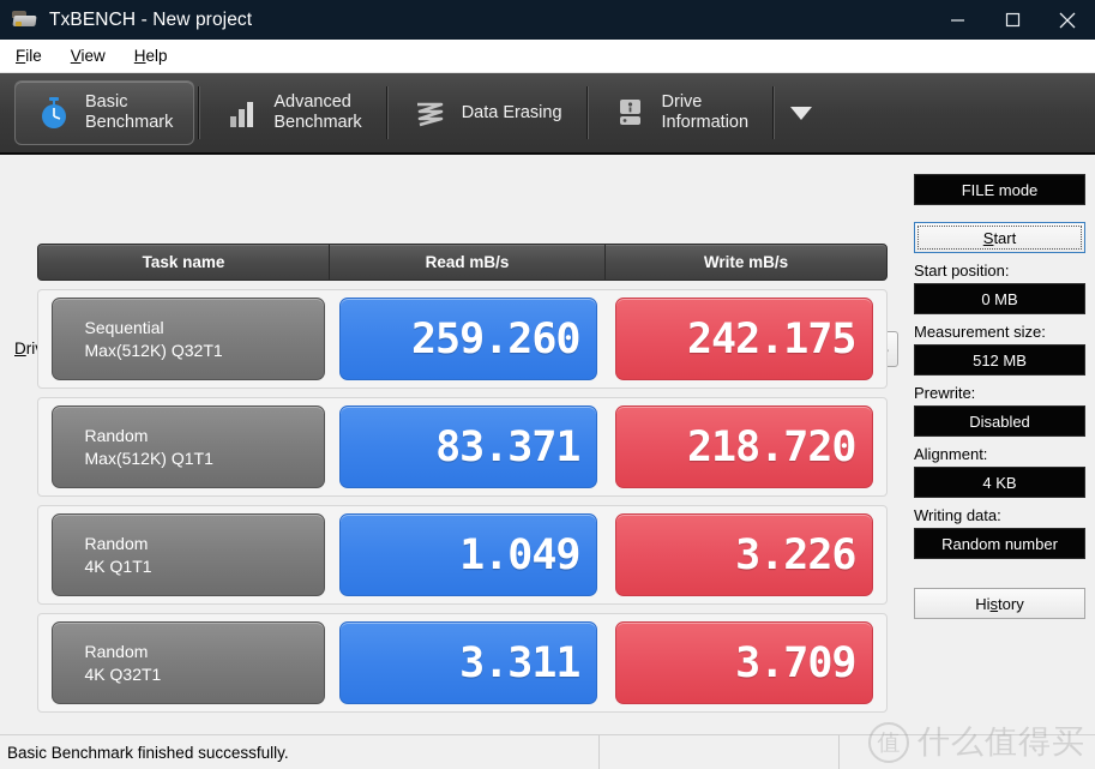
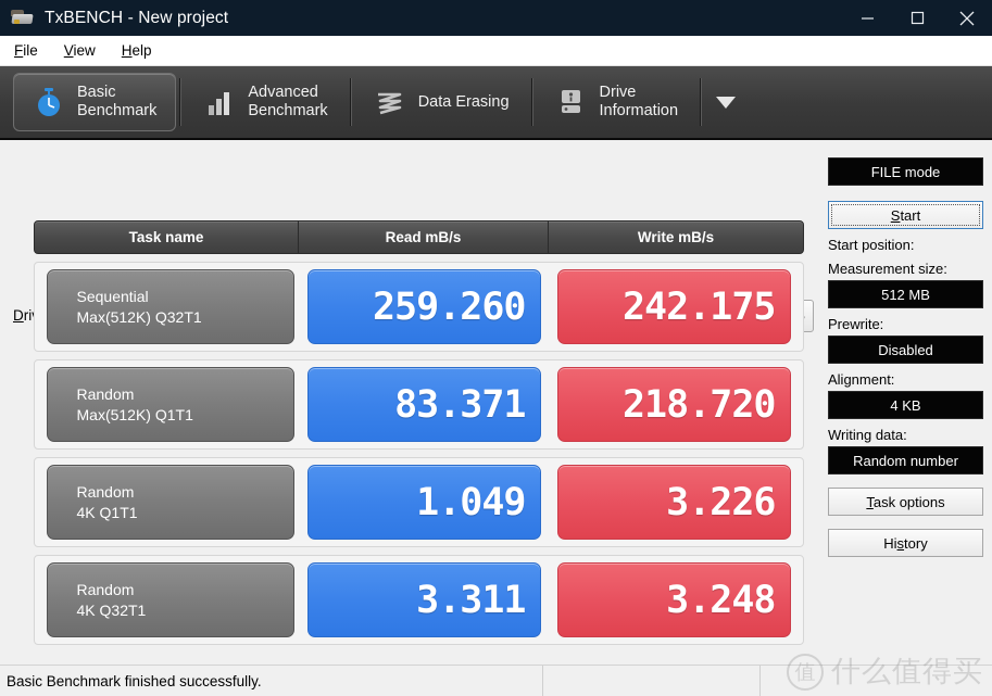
  TxBENCH - New project
  File
  View
  Help
  Basic
  Benchmark
  Advanced
  Benchmark
  Data Erasing
  Drive
  Information
  Task name
  Read mB/s
  Write mB/s
  Sequential
  Max(512K) Q32T1
  259.260
  242.175
  Random
  Max(512K) Q1T1
  83.371
  218.720
  Random
  4K Q1T1
  1.049
  3.226
  Random
  4K Q32T1
  3.311
- 3.709
+ 3.248
  FILE mode
  Start
  Start position:
- 0 MB
  Measurement size:
  512 MB
  Prewrite:
  Disabled
  Alignment:
  4 KB
  Writing data:
  Random number
+ Task options
  History
  Basic Benchmark finished successfully.
  值
  什么值得买
